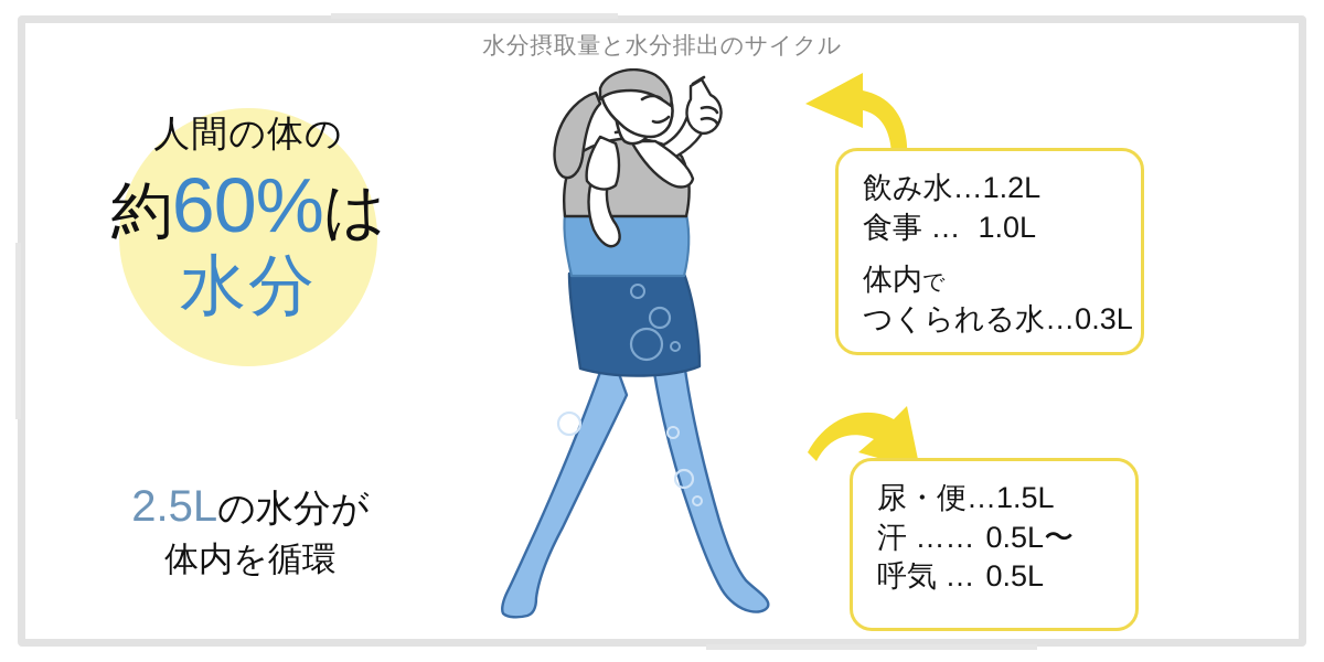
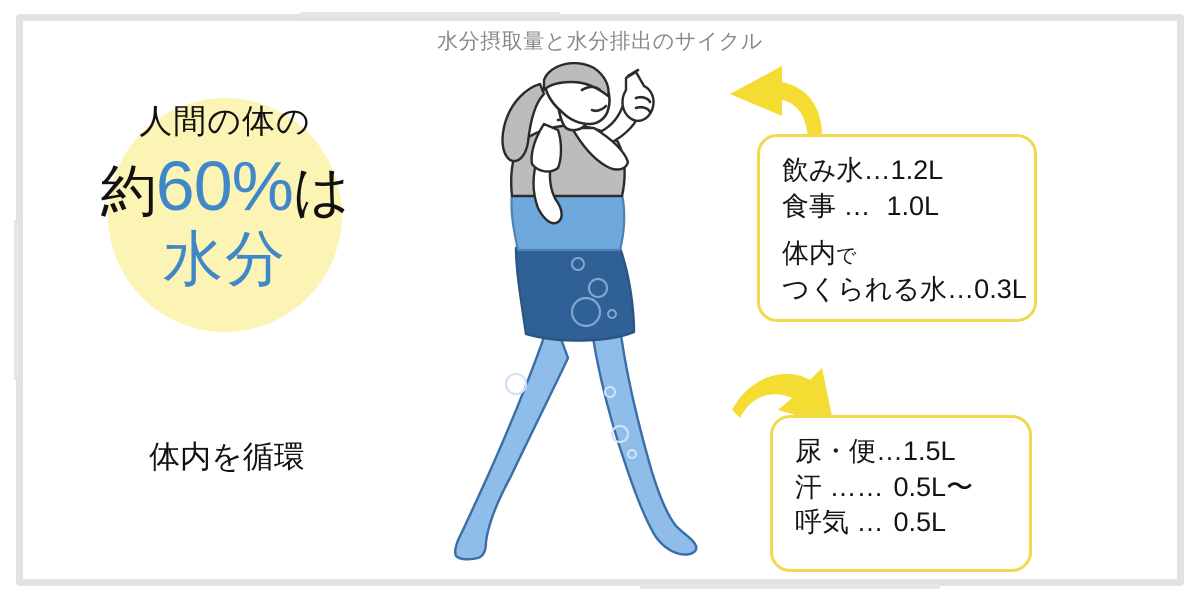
  水分摂取量と水分排出のサイクル
  人間の体の
  約60%は
  水分
- 2.5Lの水分が
  体内を循環
  飲み水…1.2L
  食事 … 1.0L
  体内で
  つくられる水…0.3L
  尿・便…1.5L
  汗 …… 0.5L〜
  呼気 … 0.5L
